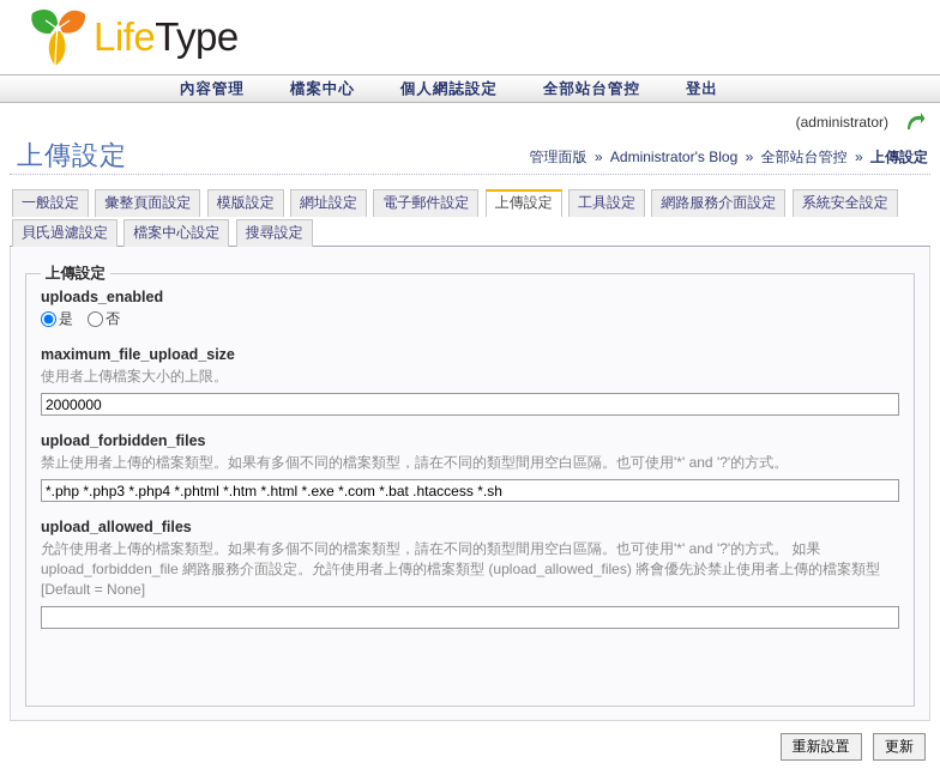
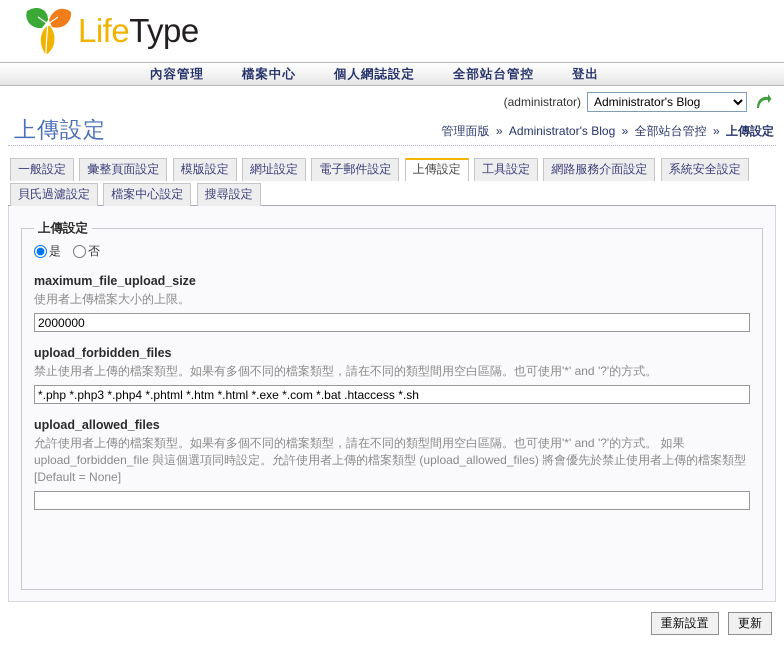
  LifeType
  內容管理
  檔案中心
  個人網誌設定
  全部站台管控
  登出
  (administrator)
+ Administrator's Blog
  上傳設定
  管理面版 » Administrator's Blog » 全部站台管控 » 上傳設定
  一般設定 彙整頁面設定 模版設定 網址設定 電子郵件設定 上傳設定 工具設定 網路服務介面設定 系統安全設定 貝氏過濾設定 檔案中心設定 搜尋設定
  上傳設定
- uploads_enabled
  是
  否
  maximum_file_upload_size
  使用者上傳檔案大小的上限。
  2000000
  upload_forbidden_files
  禁止使用者上傳的檔案類型。如果有多個不同的檔案類型，請在不同的類型間用空白區隔。也可使用'*' and '?'的方式。
  *.php *.php3 *.php4 *.phtml *.htm *.html *.exe *.com *.bat .htaccess *.sh
  upload_allowed_files
- 允許使用者上傳的檔案類型。如果有多個不同的檔案類型，請在不同的類型間用空白區隔。也可使用'*' and '?'的方式。 如果 upload_forbidden_file 網路服務介面設定。允許使用者上傳的檔案類型 (upload_allowed_files) 將會優先於禁止使用者上傳的檔案類型 [Default = None]
+ 允許使用者上傳的檔案類型。如果有多個不同的檔案類型，請在不同的類型間用空白區隔。也可使用'*' and '?'的方式。 如果 upload_forbidden_file 與這個選項同時設定。允許使用者上傳的檔案類型 (upload_allowed_files) 將會優先於禁止使用者上傳的檔案類型 [Default = None]
  重新設置 更新
